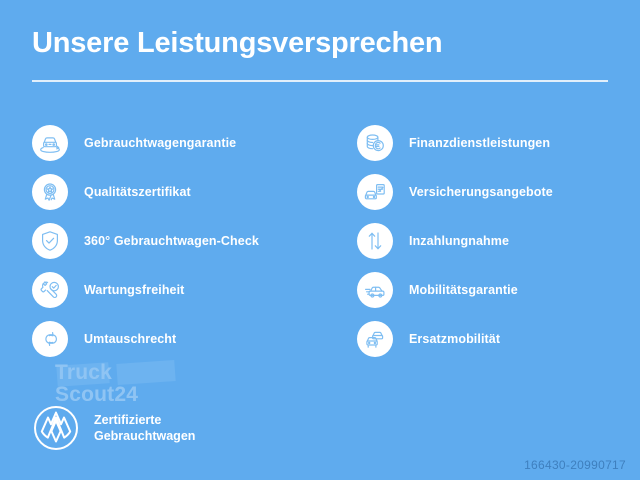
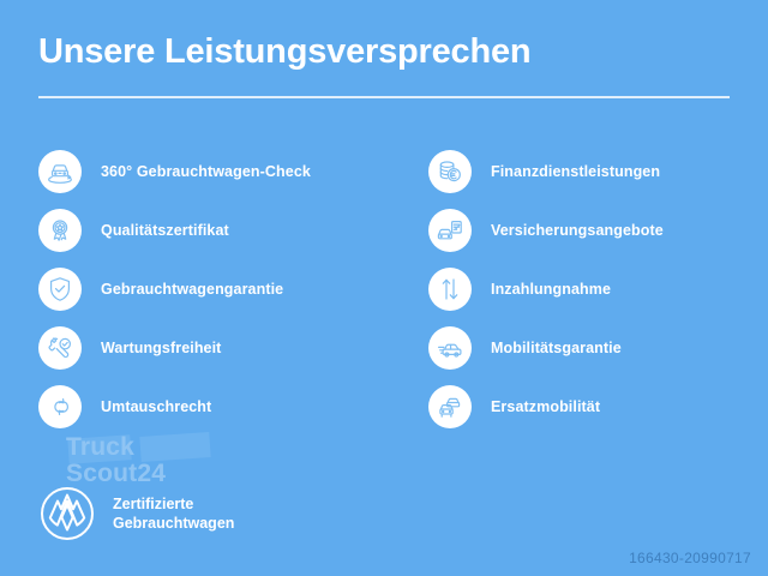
  Unsere Leistungsversprechen
- Gebrauchtwagengarantie
+ 360° Gebrauchtwagen-Check
  Qualitätszertifikat
- 360° Gebrauchtwagen-Check
+ Gebrauchtwagengarantie
  Wartungsfreiheit
  Umtauschrecht
  Finanzdienstleistungen
  Versicherungsangebote
  Inzahlungnahme
  Mobilitätsgarantie
  Ersatzmobilität
  Truck
  Scout24
  Zertifizierte
  Gebrauchtwagen
  166430-20990717
